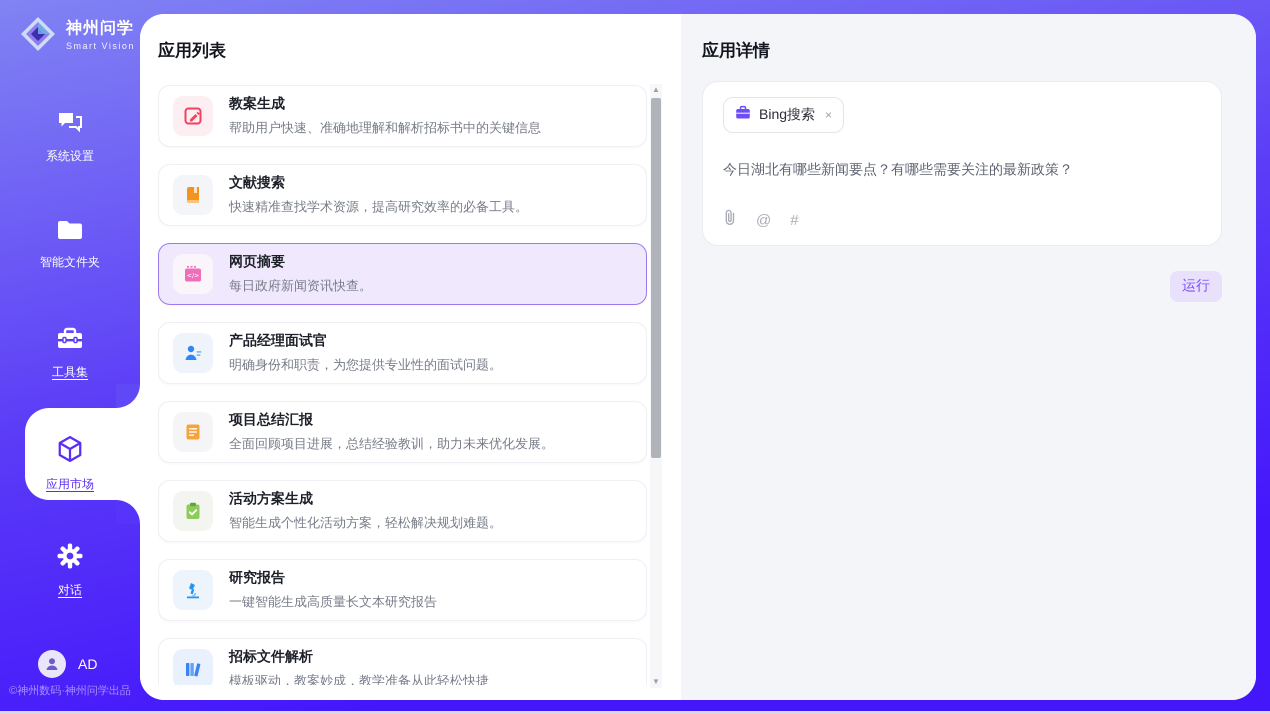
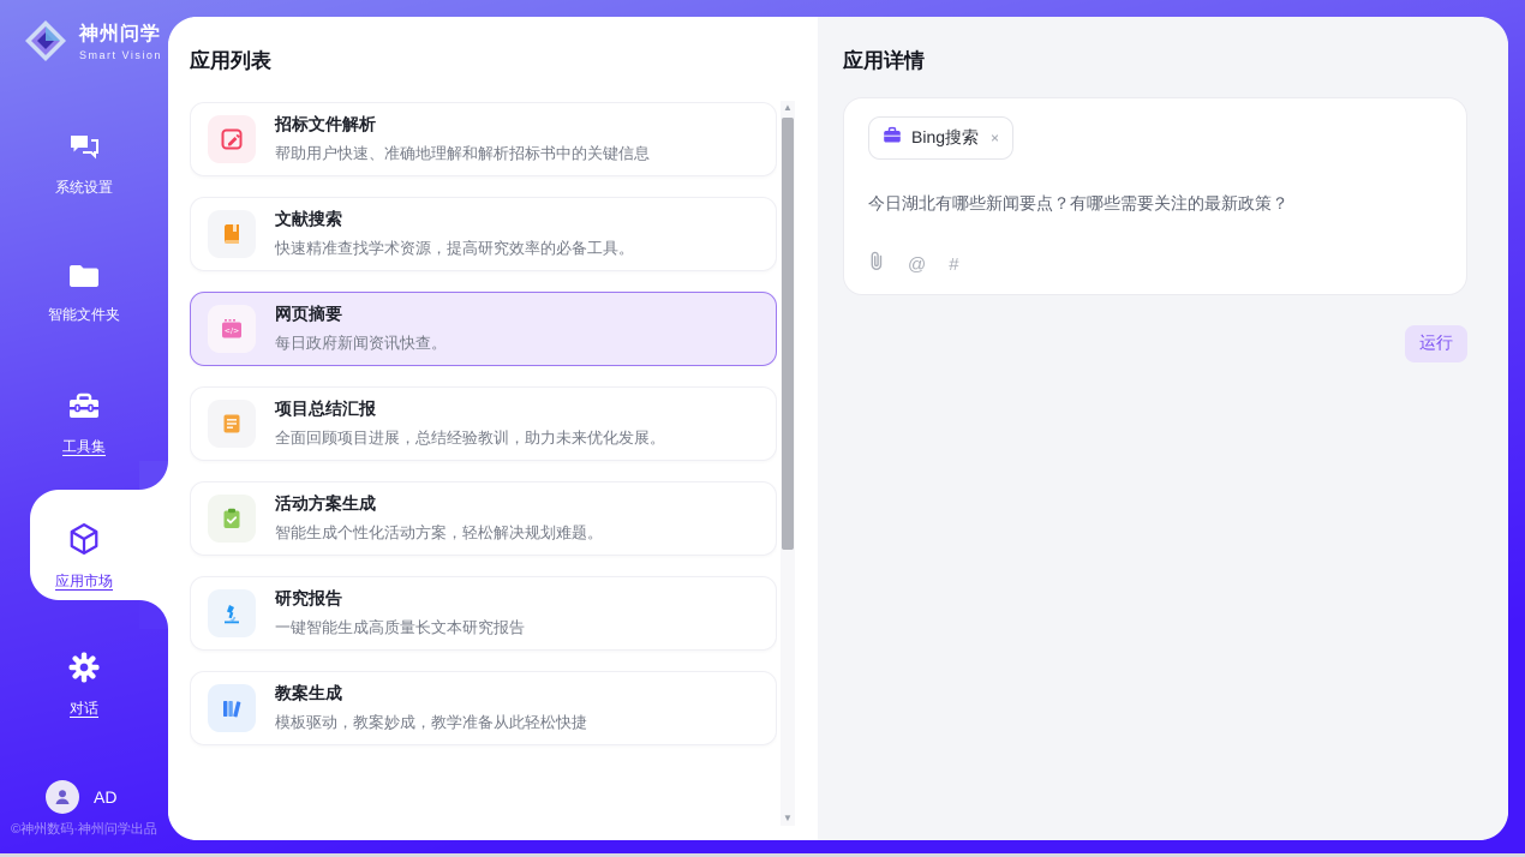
  神州问学
  Smart Vision
  系统设置
  智能文件夹
  工具集
  应用市场
  对话
  AD
  ©神州数码·神州问学出品
  应用列表
- 教案生成
+ 招标文件解析
  帮助用户快速、准确地理解和解析招标书中的关键信息
  文献搜索
  快速精准查找学术资源，提高研究效率的必备工具。
  网页摘要
  每日政府新闻资讯快查。
- 产品经理面试官
- 明确身份和职责，为您提供专业性的面试问题。
  项目总结汇报
  全面回顾项目进展，总结经验教训，助力未来优化发展。
  活动方案生成
  智能生成个性化活动方案，轻松解决规划难题。
  研究报告
  一键智能生成高质量长文本研究报告
- 招标文件解析
+ 教案生成
  模板驱动，教案妙成，教学准备从此轻松快捷
  ▲
  ▼
  应用详情
  Bing搜索
  ×
  今日湖北有哪些新闻要点？有哪些需要关注的最新政策？
  @
  #
  运行
